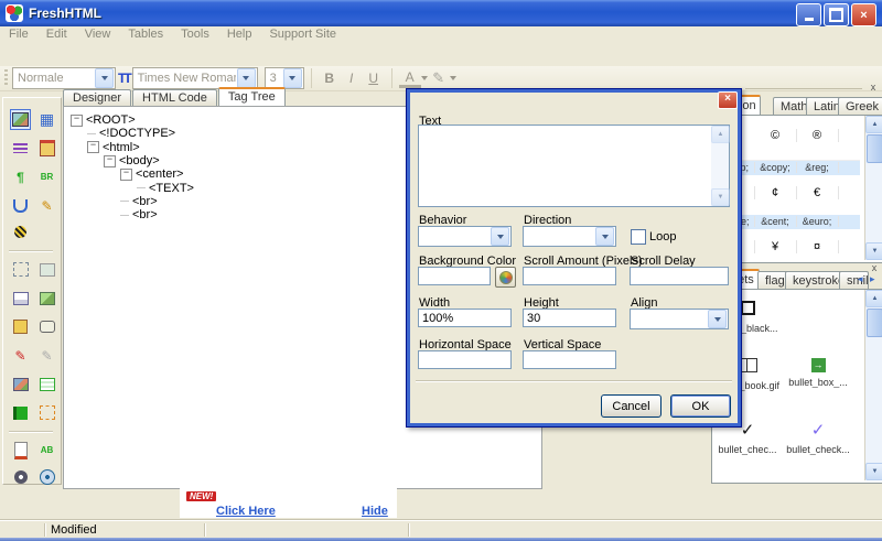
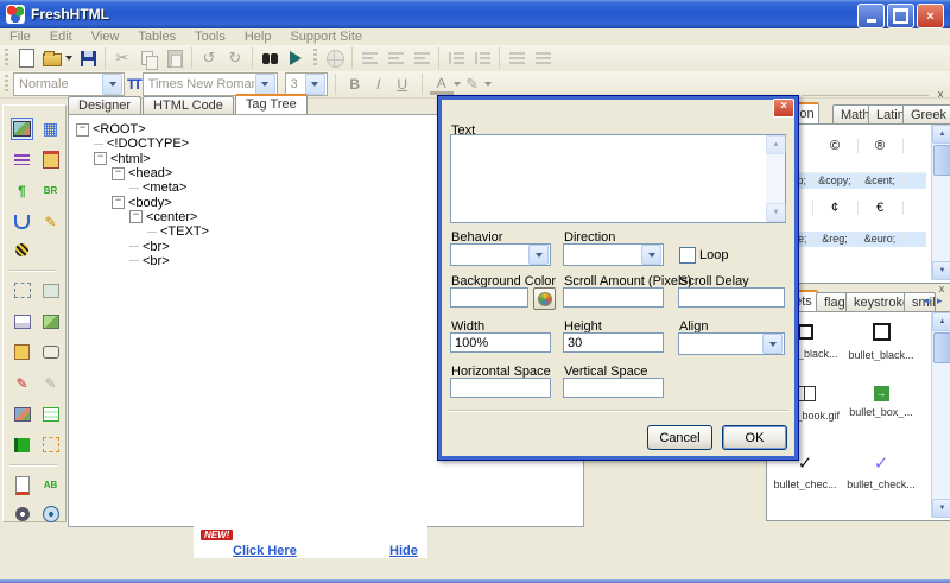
  FreshHTML
  ×
  File
  Edit
  View
  Tables
  Tools
  Help
  Support Site
+ ✂
+ ↺
+ ↻
  Normale
  TT
  Times New Roma
  3
  B
  I
  U
  A
  ✎
  ▦
  ¶
  BR
  ✎
  ✎
  ✎
  AB
  Designer
  HTML Code
  Tag Tree
  <ROOT>
  <!DOCTYPE>
  <html>
+ <head>
+ <meta>
  <body>
  <center>
  <TEXT>
  <br>
  <br>
  x
  Math
  Latin
  Greek
  ©
  ®
  &copy;
- &reg;
+ &cent;
  ¢
  €
- &cent;
+ &reg;
  &euro;
- ¥
- ¤
  x
  flag
  keystrok
  ◂
  ▸
+ bullet_black...
  →
  bullet_box_...
  ✓
  bullet_chec...
  ✓
  bullet_check...
  NEW!
  Click Here
  Hide
- Modified
  ×
  Text
  Behavior
  Direction
  Loop
  Background Color
  Scroll Amount (Pixels)
  Width
  100%
  Height
  30
  Align
  Horizontal Space
  Vertical Space
  Cancel
  OK
